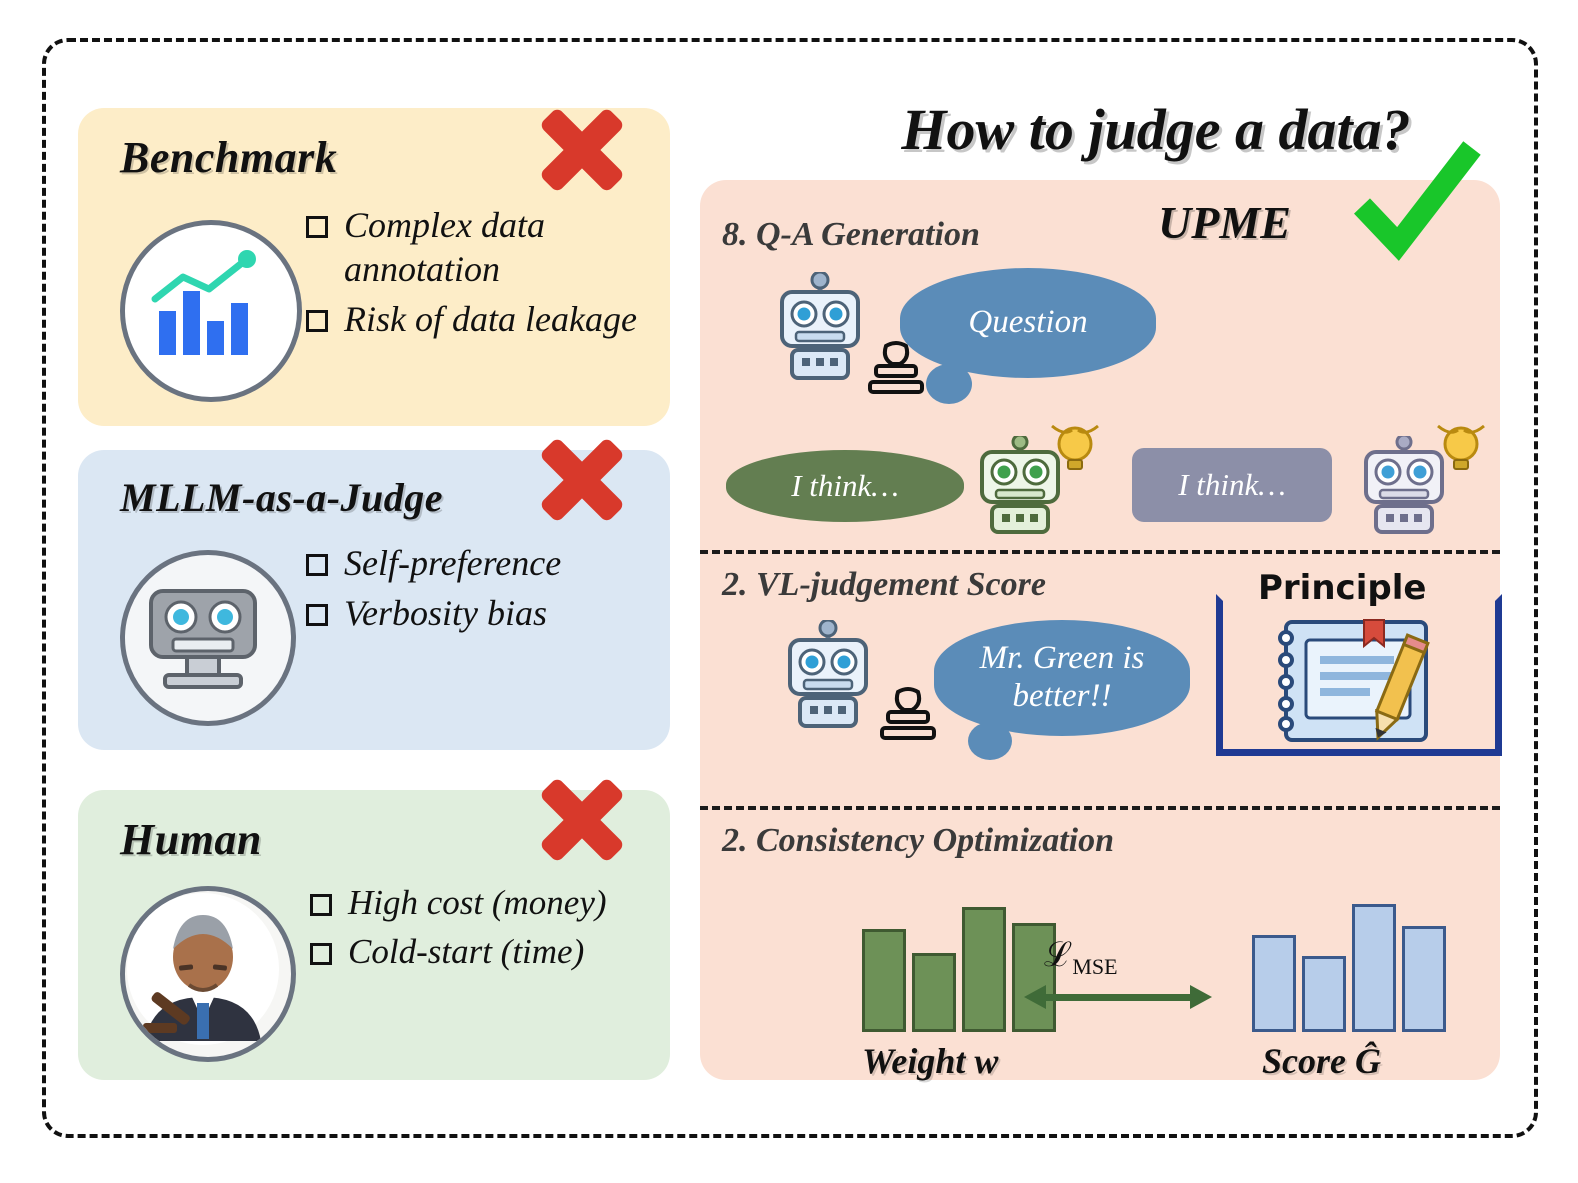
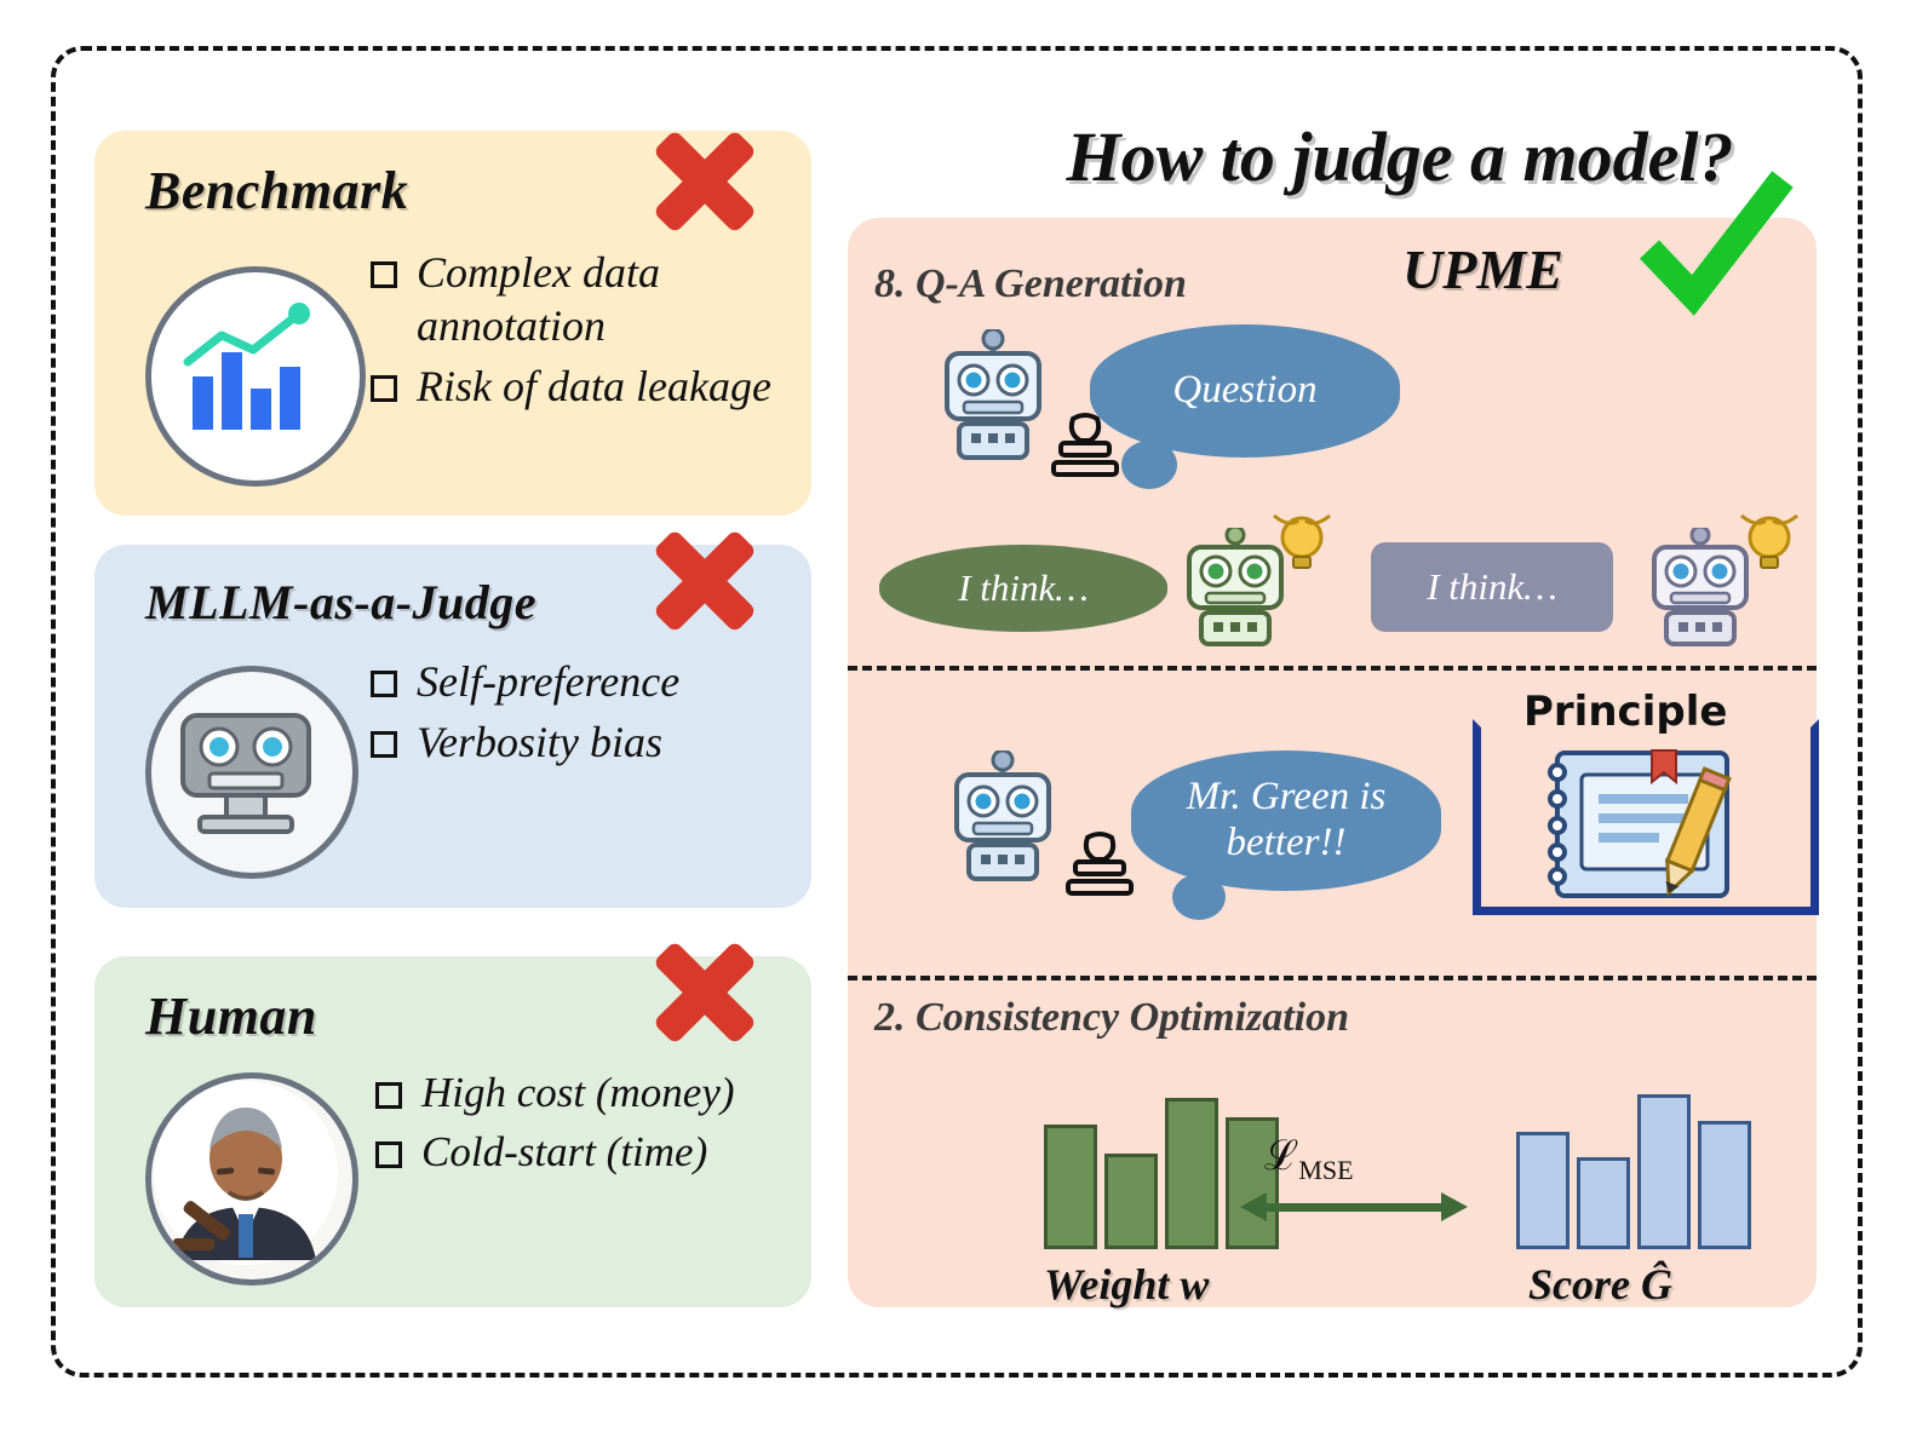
  Benchmark
  Complex data annotation
  Risk of data leakage
  MLLM-as-a-Judge
  Self-preference
  Verbosity bias
  Human
  High cost (money)
  Cold-start (time)
- How to judge a data?
+ How to judge a model?
  UPME
  8. Q-A Generation
  Question
  I think…
  I think…
- 2. VL-judgement Score
  Mr. Green is better!!
  Principle
  2. Consistency Optimization
  Weight w
  ℒMSE
  Score Ĝ
